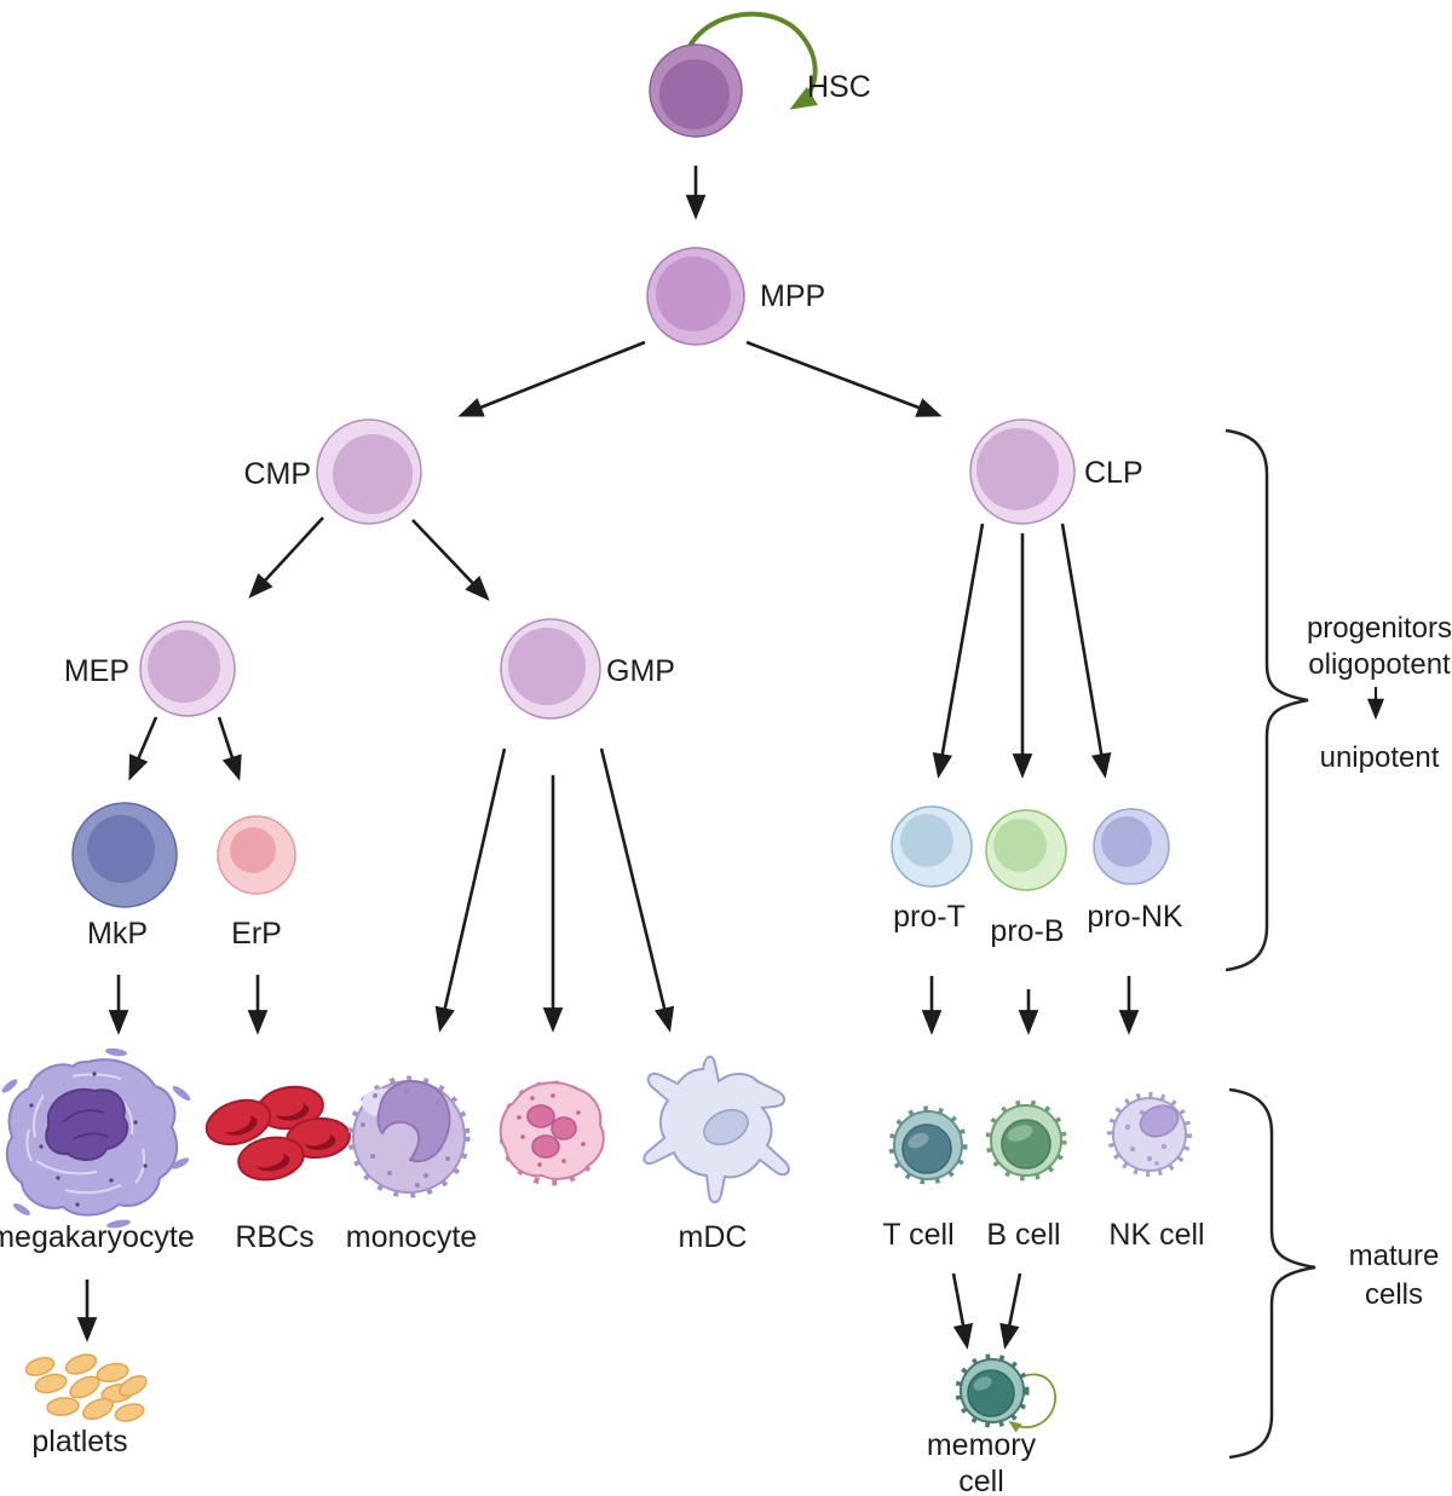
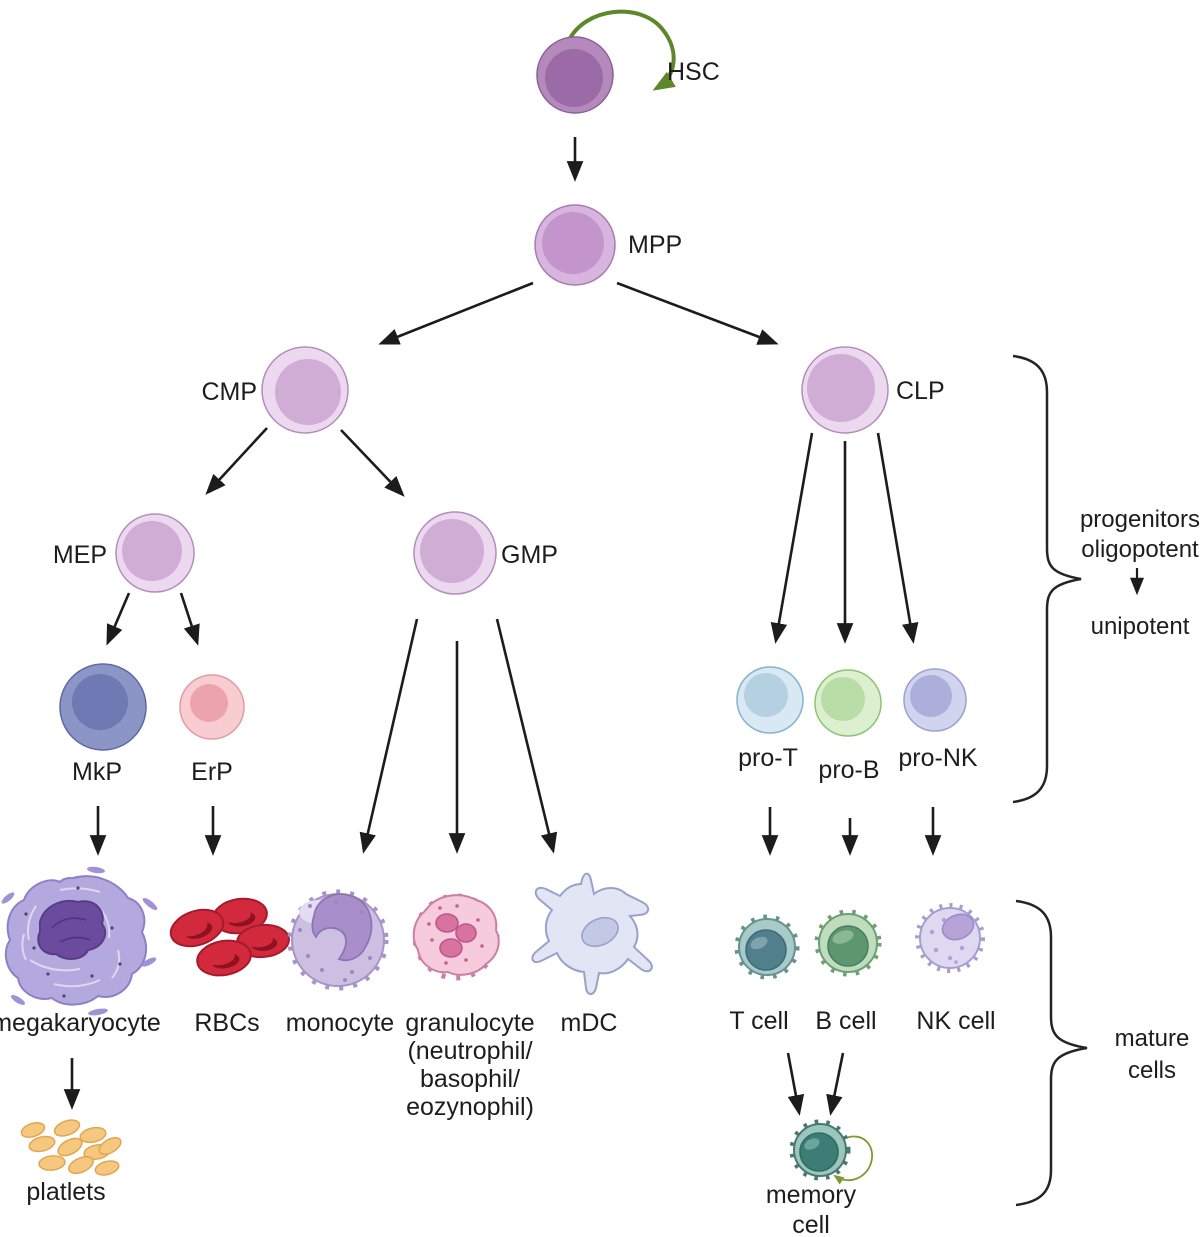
  HSC
  MPP
  CMP
  CLP
  MEP
  GMP
  MkP
  ErP
  pro-T
  pro-B
  pro-NK
  megakaryocyte
  RBCs
  monocyte
+ granulocyte
+ (neutrophil/
+ basophil/
+ eozynophil)
  mDC
  T cell
  B cell
  NK cell
  platlets
  memory
  cell
  progenitors
  oligopotent
  unipotent
  mature
  cells
